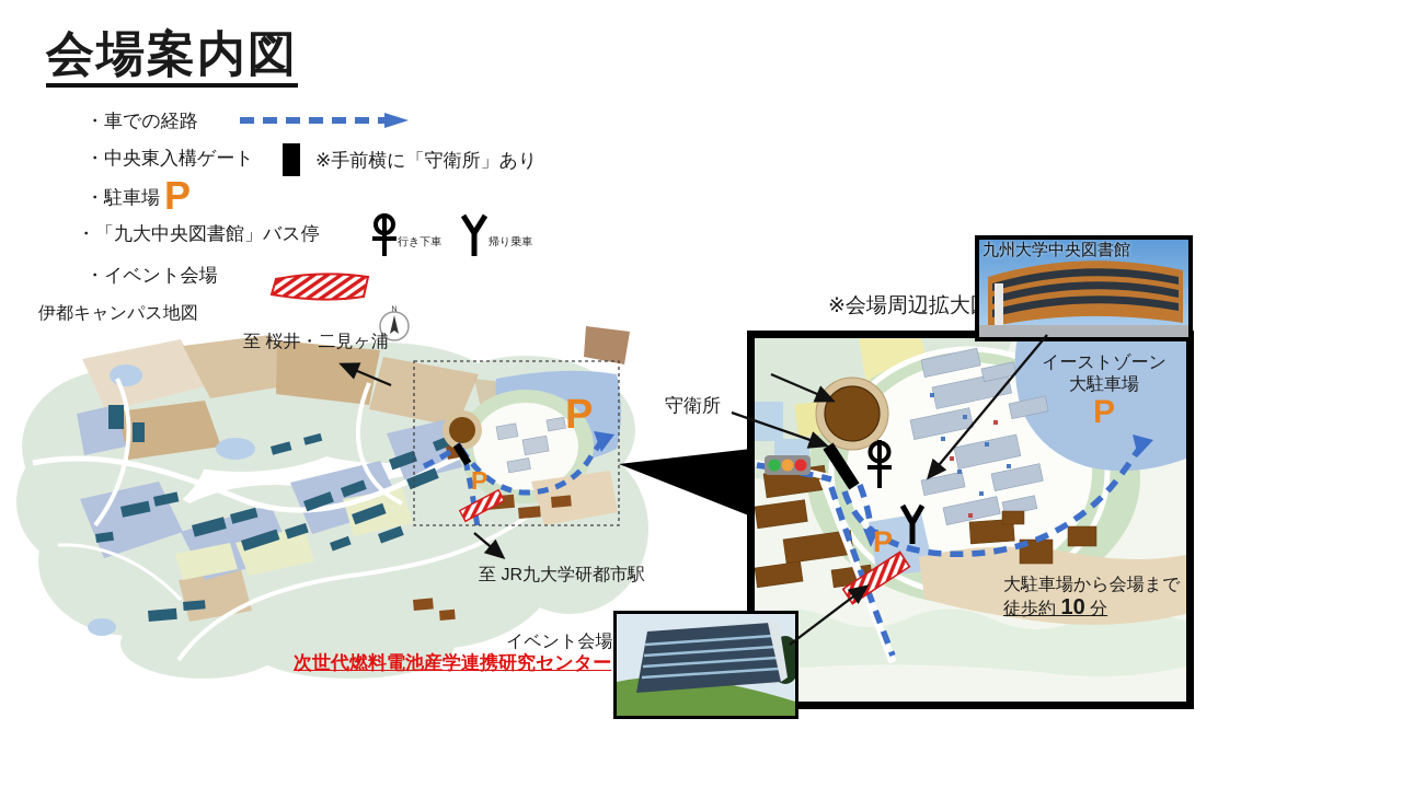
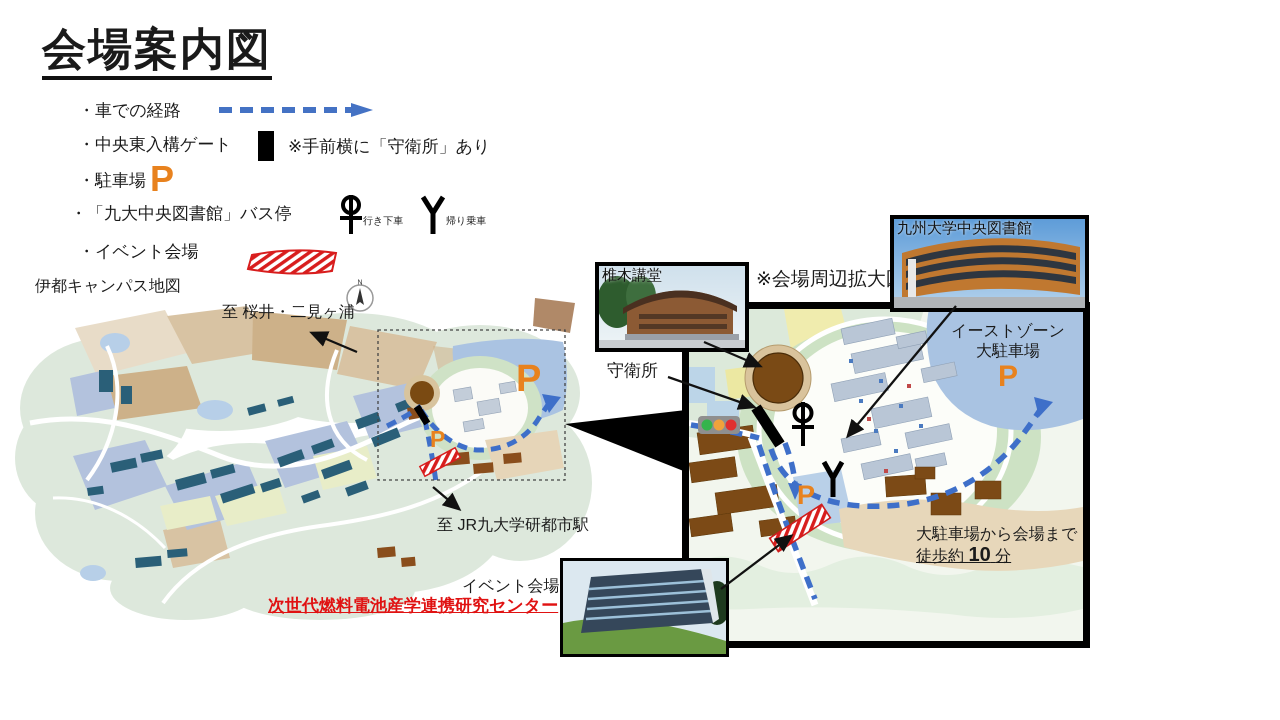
  会場案内図
  ・車での経路
  ・中央東入構ゲート
  ※手前横に「守衛所」あり
  ・駐車場
  P
  ・「九大中央図書館」バス停
  行き下車
  帰り乗車
  ・イベント会場
  伊都キャンパス地図
  至 桜井・二見ヶ浦
  至 JR九大学研都市駅
  P
  P
  ※会場周辺拡大
  守衛所
  イーストゾーン
  大駐車場
  P
  P
  大駐車場から会場まで
  徒歩約 10 分
+ 椎木講堂
  九州大学中央図書館
  イベント会場
  次世代燃料電池産学連携研究センター
